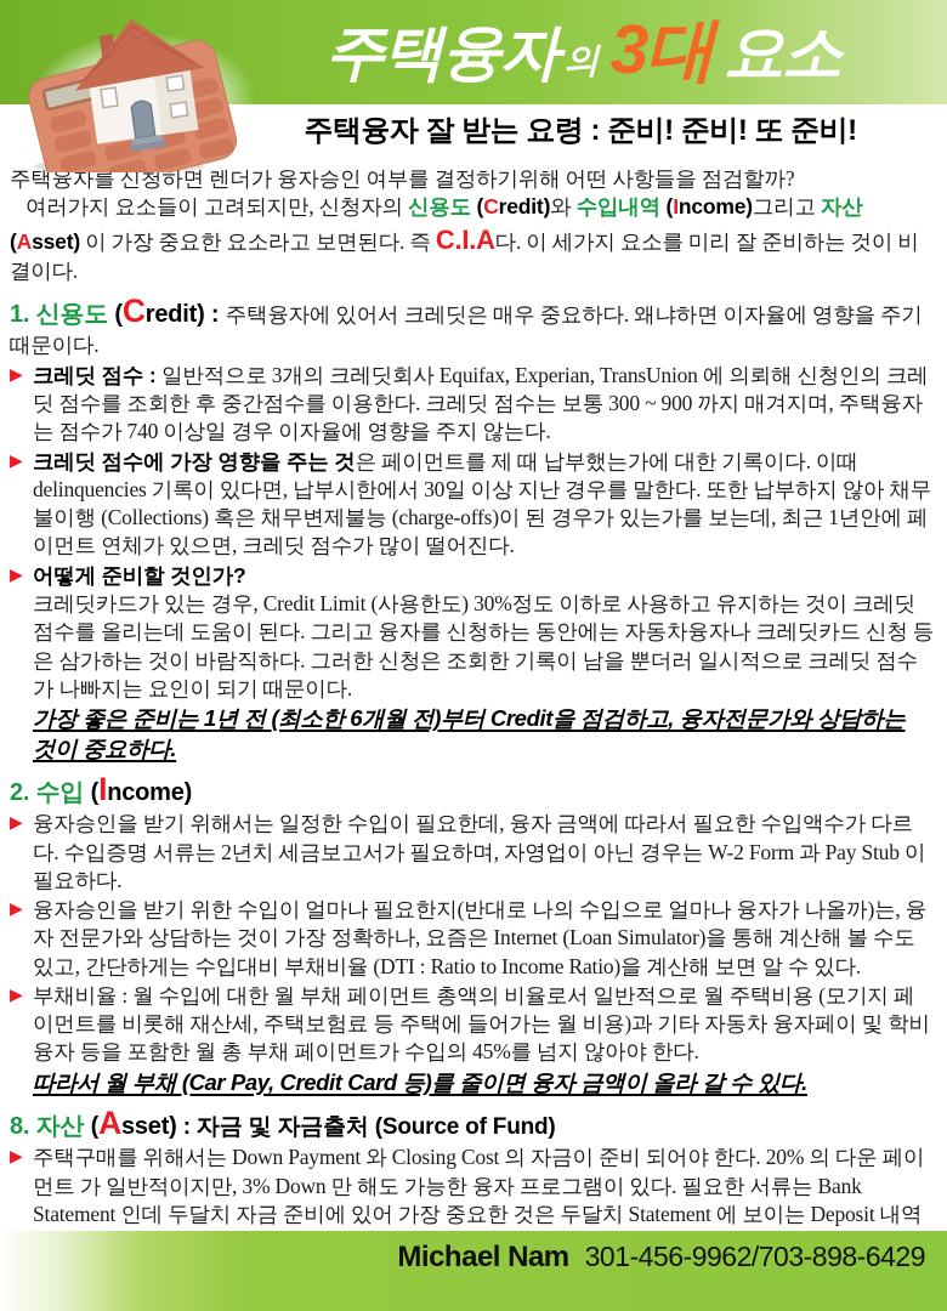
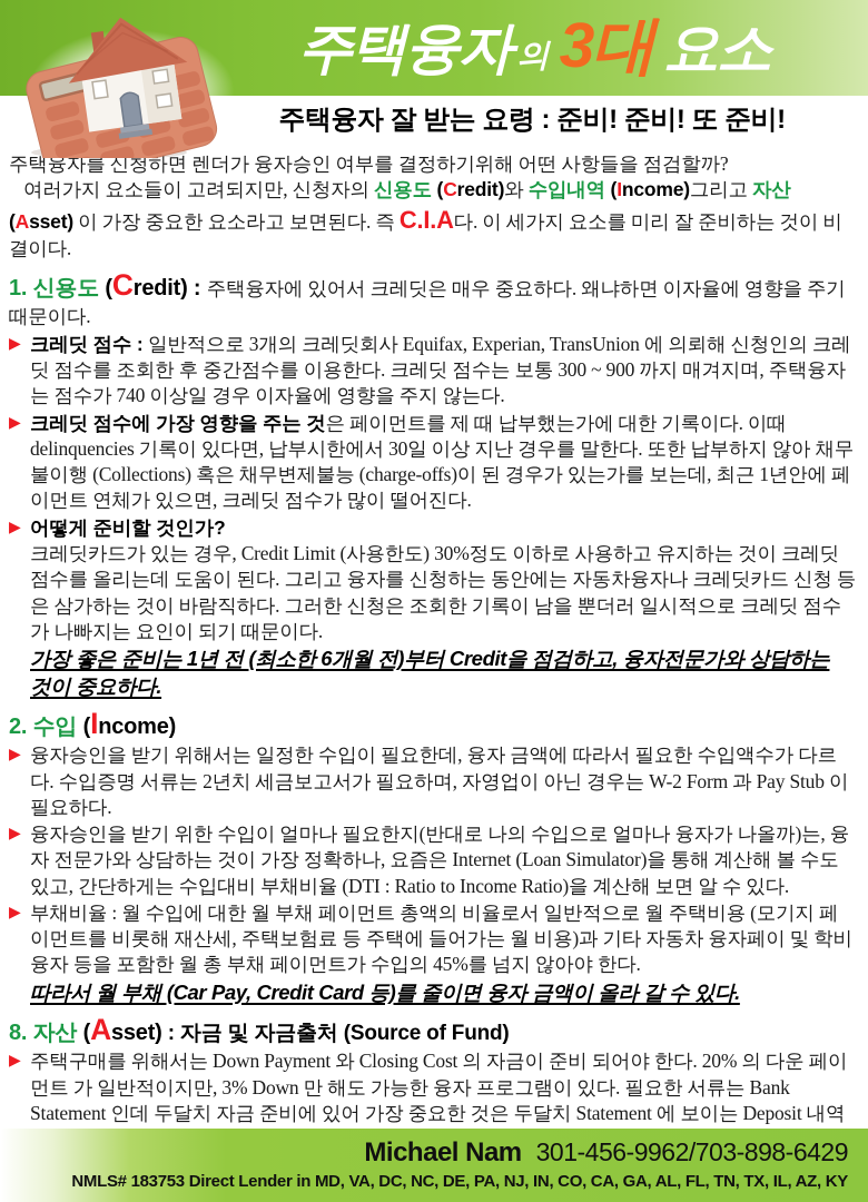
  주택융자
  의
  3대
  요소
  주택융자 잘 받는 요령 : 준비! 준비! 또 준비!
  주택융자를 신청하면 렌더가 융자승인 여부를 결정하기위해 어떤 사항들을 점검할까?
  여러가지 요소들이 고려되지만, 신청자의 신용도 (Credit)와 수입내역 (Income)그리고 자산 (Asset) 이 가장 중요한 요소라고 보면된다. 즉 C.I.A다. 이 세가지 요소를 미리 잘 준비하는 것이 비결이다.
  1. 신용도 (Credit) : 주택융자에 있어서 크레딧은 매우 중요하다. 왜냐하면 이자율에 영향을 주기 때문이다.
  ▶
  크레딧 점수 : 일반적으로 3개의 크레딧회사 Equifax, Experian, TransUnion 에 의뢰해 신청인의 크레딧 점수를 조회한 후 중간점수를 이용한다. 크레딧 점수는 보통 300 ~ 900 까지 매겨지며, 주택융자는 점수가 740 이상일 경우 이자율에 영향을 주지 않는다.
  ▶
  크레딧 점수에 가장 영향을 주는 것은 페이먼트를 제 때 납부했는가에 대한 기록이다. 이때 delinquencies 기록이 있다면, 납부시한에서 30일 이상 지난 경우를 말한다. 또한 납부하지 않아 채무 불이행 (Collections) 혹은 채무변제불능 (charge-offs)이 된 경우가 있는가를 보는데, 최근 1년안에 페이먼트 연체가 있으면, 크레딧 점수가 많이 떨어진다.
  ▶
  어떻게 준비할 것인가?
  크레딧카드가 있는 경우, Credit Limit (사용한도) 30%정도 이하로 사용하고 유지하는 것이 크레딧 점수를 올리는데 도움이 된다. 그리고 융자를 신청하는 동안에는 자동차융자나 크레딧카드 신청 등은 삼가하는 것이 바람직하다. 그러한 신청은 조회한 기록이 남을 뿐더러 일시적으로 크레딧 점수가 나빠지는 요인이 되기 때문이다.
  가장 좋은 준비는 1년 전 (최소한 6개월 전)부터 Credit을 점검하고, 융자전문가와 상담하는 것이 중요하다.
  2. 수입 (Income)
  ▶
  융자승인을 받기 위해서는 일정한 수입이 필요한데, 융자 금액에 따라서 필요한 수입액수가 다르다. 수입증명 서류는 2년치 세금보고서가 필요하며, 자영업이 아닌 경우는 W-2 Form 과 Pay Stub 이 필요하다.
  ▶
  융자승인을 받기 위한 수입이 얼마나 필요한지(반대로 나의 수입으로 얼마나 융자가 나올까)는, 융자 전문가와 상담하는 것이 가장 정확하나, 요즘은 Internet (Loan Simulator)을 통해 계산해 볼 수도 있고, 간단하게는 수입대비 부채비율 (DTI : Ratio to Income Ratio)을 계산해 보면 알 수 있다.
  ▶
  부채비율 : 월 수입에 대한 월 부채 페이먼트 총액의 비율로서 일반적으로 월 주택비용 (모기지 페이먼트를 비롯해 재산세, 주택보험료 등 주택에 들어가는 월 비용)과 기타 자동차 융자페이 및 학비 융자 등을 포함한 월 총 부채 페이먼트가 수입의 45%를 넘지 않아야 한다.
  따라서 월 부채 (Car Pay, Credit Card 등)를 줄이면 융자 금액이 올라 갈 수 있다.
  8. 자산 (Asset) : 자금 및 자금출처 (Source of Fund)
  ▶
  주택구매를 위해서는 Down Payment 와 Closing Cost 의 자금이 준비 되어야 한다. 20% 의 다운 페이먼트 가 일반적이지만, 3% Down 만 해도 가능한 융자 프로그램이 있다. 필요한 서류는 Bank Statement 인데 두달치 자금 준비에 있어 가장 중요한 것은 두달치 Statement 에 보이는 Deposit 내역
  Michael Nam 301-456-9962/703-898-6429
+ NMLS# 183753 Direct Lender in MD, VA, DC, NC, DE, PA, NJ, IN, CO, CA, GA, AL, FL, TN, TX, IL, AZ, KY
